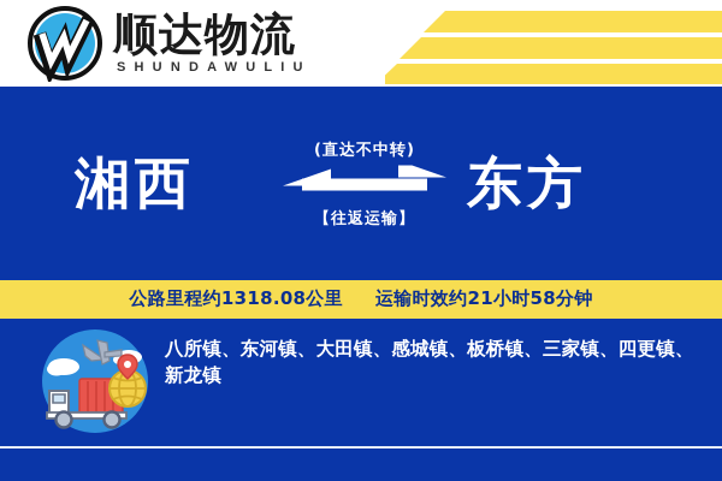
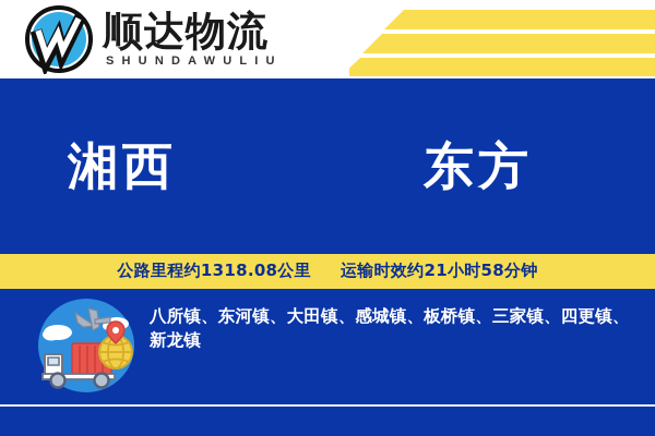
  顺达物流
  SHUNDAWULIU
  湘西
- (直达不中转)
- 【往返运输】
  东方
  公路里程约1318.08公里 运输时效约21小时58分钟
  八所镇、东河镇、大田镇、感城镇、板桥镇、三家镇、四更镇、新龙镇
